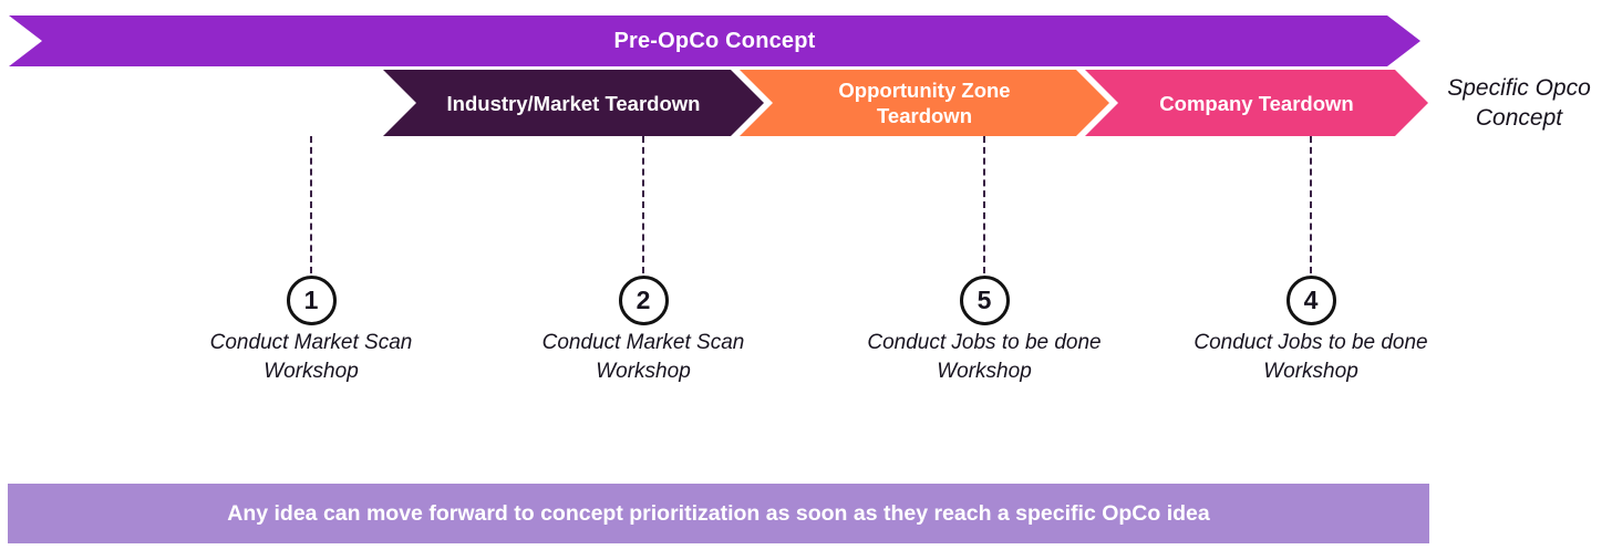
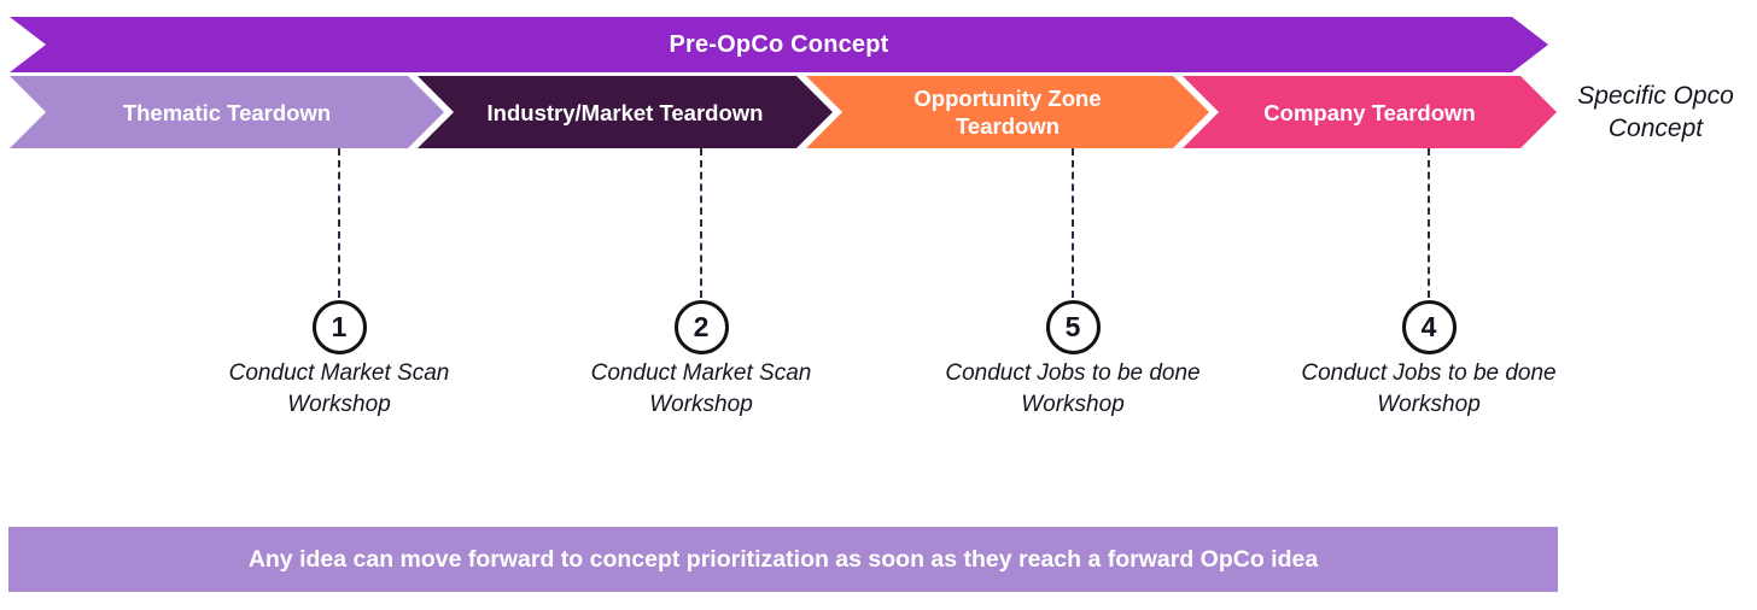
  Pre-OpCo Concept
+ Thematic Teardown
  Industry/Market Teardown
  Opportunity Zone Teardown
  Company Teardown
  Specific Opco Concept
  1
  Conduct Market Scan Workshop
  2
  Conduct Market Scan Workshop
  5
  Conduct Jobs to be done Workshop
  4
  Conduct Jobs to be done Workshop
- Any idea can move forward to concept prioritization as soon as they reach a specific OpCo idea
+ Any idea can move forward to concept prioritization as soon as they reach a forward OpCo idea
